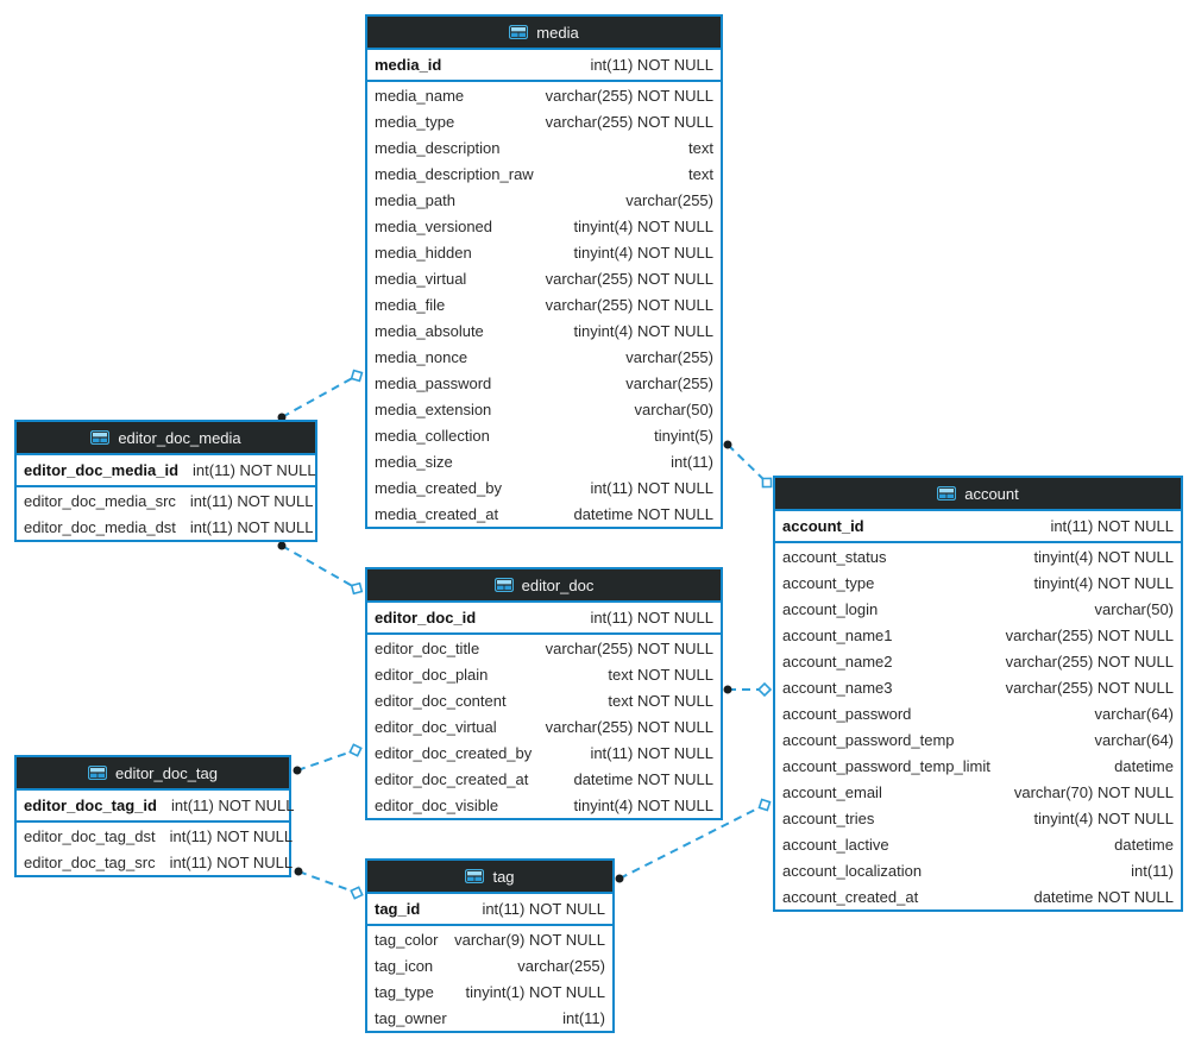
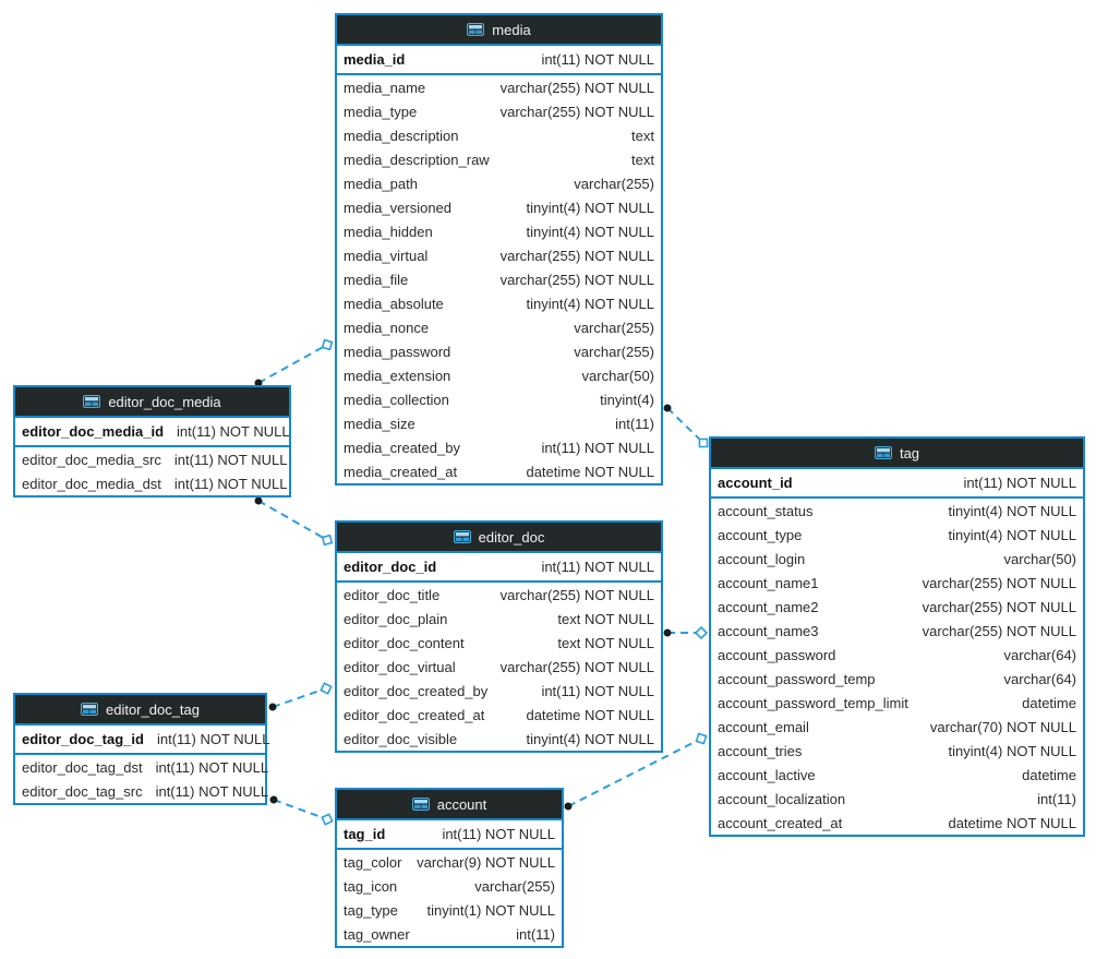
  media
  media_id
  int(11) NOT NULL
  media_name
  varchar(255) NOT NULL
  media_type
  varchar(255) NOT NULL
  media_description
  text
  media_description_raw
  text
  media_path
  varchar(255)
  media_versioned
  tinyint(4) NOT NULL
  media_hidden
  tinyint(4) NOT NULL
  media_virtual
  varchar(255) NOT NULL
  media_file
  varchar(255) NOT NULL
  media_absolute
  tinyint(4) NOT NULL
  media_nonce
  varchar(255)
  media_password
  varchar(255)
  media_extension
  varchar(50)
  media_collection
- tinyint(5)
+ tinyint(4)
  media_size
  int(11)
  media_created_by
  int(11) NOT NULL
  media_created_at
  datetime NOT NULL
  editor_doc_media
  editor_doc_media_id
  int(11) NOT NULL
  editor_doc_media_src
  int(11) NOT NULL
  editor_doc_media_dst
  int(11) NOT NULL
  editor_doc
  editor_doc_id
  int(11) NOT NULL
  editor_doc_title
  varchar(255) NOT NULL
  editor_doc_plain
  text NOT NULL
  editor_doc_content
  text NOT NULL
  editor_doc_virtual
  varchar(255) NOT NULL
  editor_doc_created_by
  int(11) NOT NULL
  editor_doc_created_at
  datetime NOT NULL
  editor_doc_visible
  tinyint(4) NOT NULL
  editor_doc_tag
  editor_doc_tag_id
  int(11) NOT NULL
  editor_doc_tag_dst
  int(11) NOT NULL
  editor_doc_tag_src
  int(11) NOT NULL
- tag
+ account
  tag_id
  int(11) NOT NULL
  tag_color
  varchar(9) NOT NULL
  tag_icon
  varchar(255)
  tag_type
  tinyint(1) NOT NULL
  tag_owner
  int(11)
- account
+ tag
  account_id
  int(11) NOT NULL
  account_status
  tinyint(4) NOT NULL
  account_type
  tinyint(4) NOT NULL
  account_login
  varchar(50)
  account_name1
  varchar(255) NOT NULL
  account_name2
  varchar(255) NOT NULL
  account_name3
  varchar(255) NOT NULL
  account_password
  varchar(64)
  account_password_temp
  varchar(64)
  account_password_temp_limit
  datetime
  account_email
  varchar(70) NOT NULL
  account_tries
  tinyint(4) NOT NULL
  account_lactive
  datetime
  account_localization
  int(11)
  account_created_at
  datetime NOT NULL
